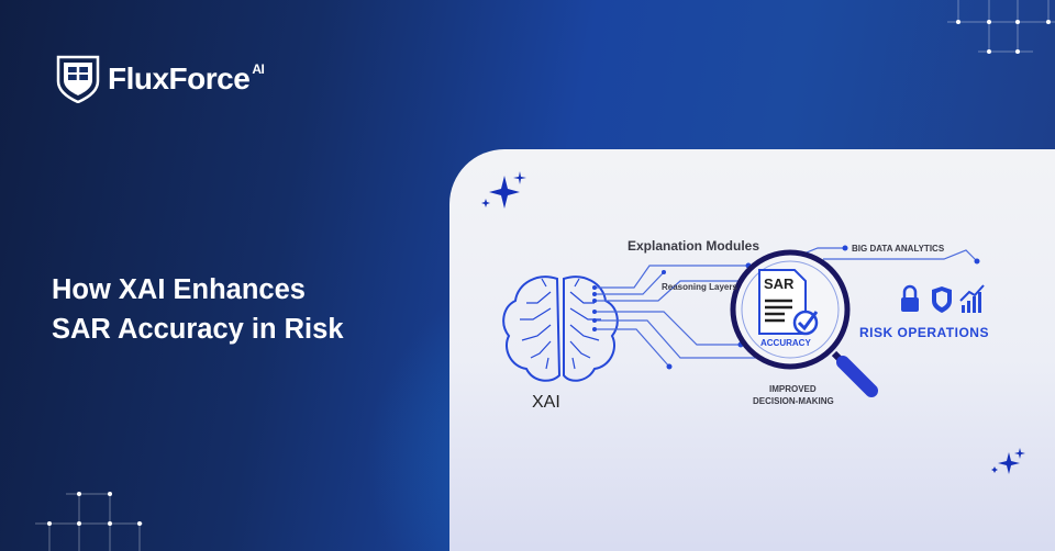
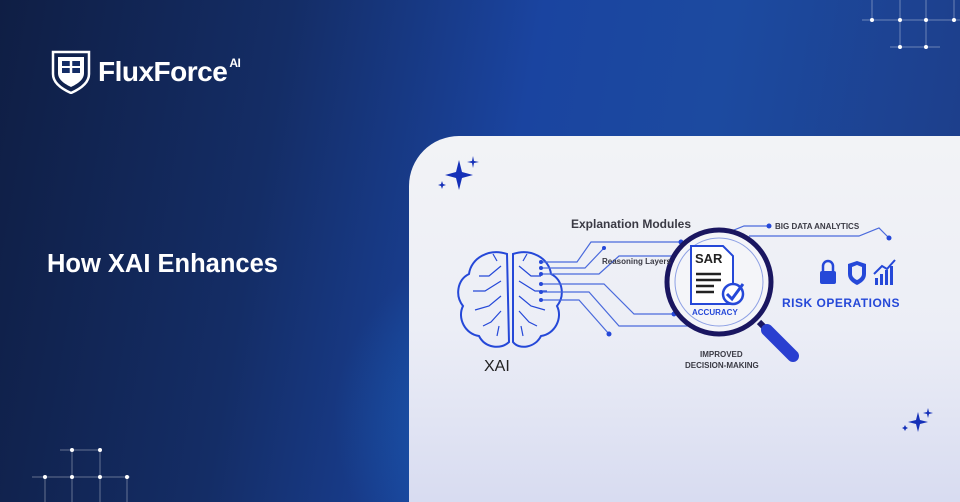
  FluxForce AI
  How XAI Enhances
- SAR Accuracy in Risk
  Explanation Modules
  Reasoning Layers
  BIG DATA ANALYTICS
  SAR
  ACCURACY
  IMPROVED
  DECISION-MAKING
  RISK OPERATIONS
  XAI
